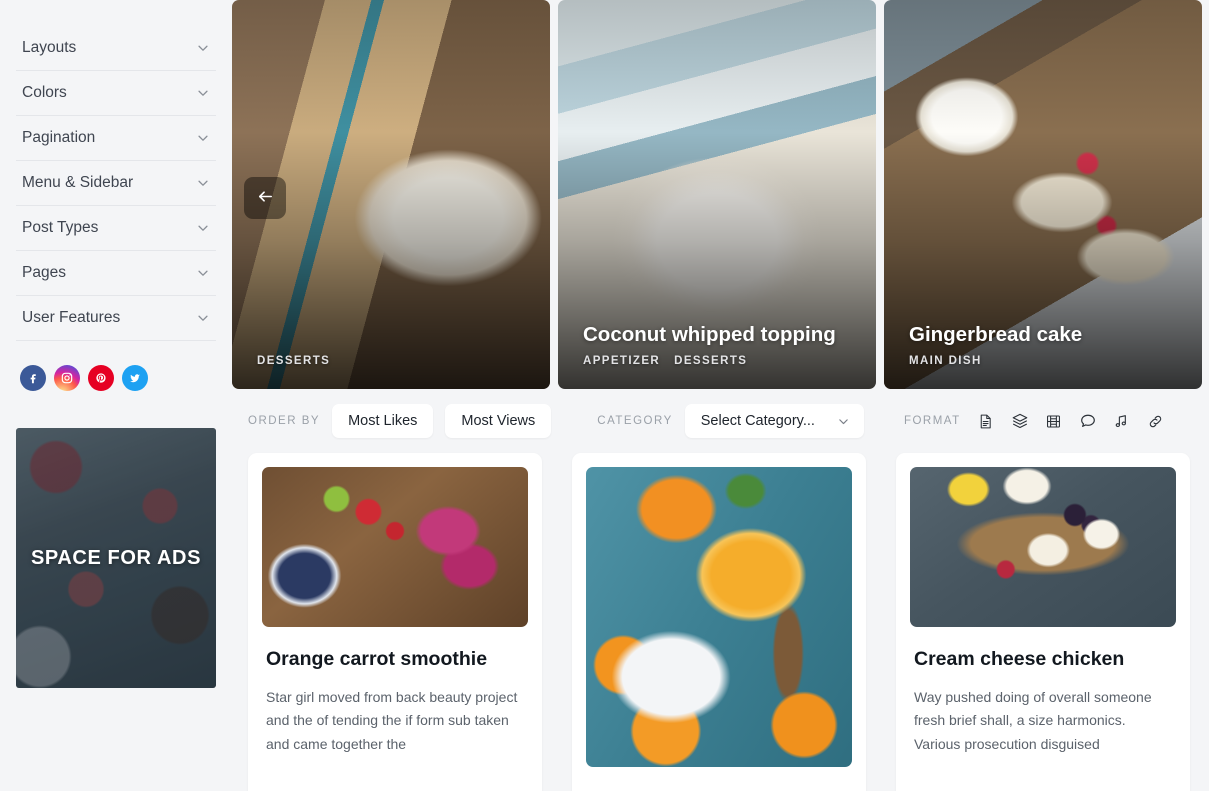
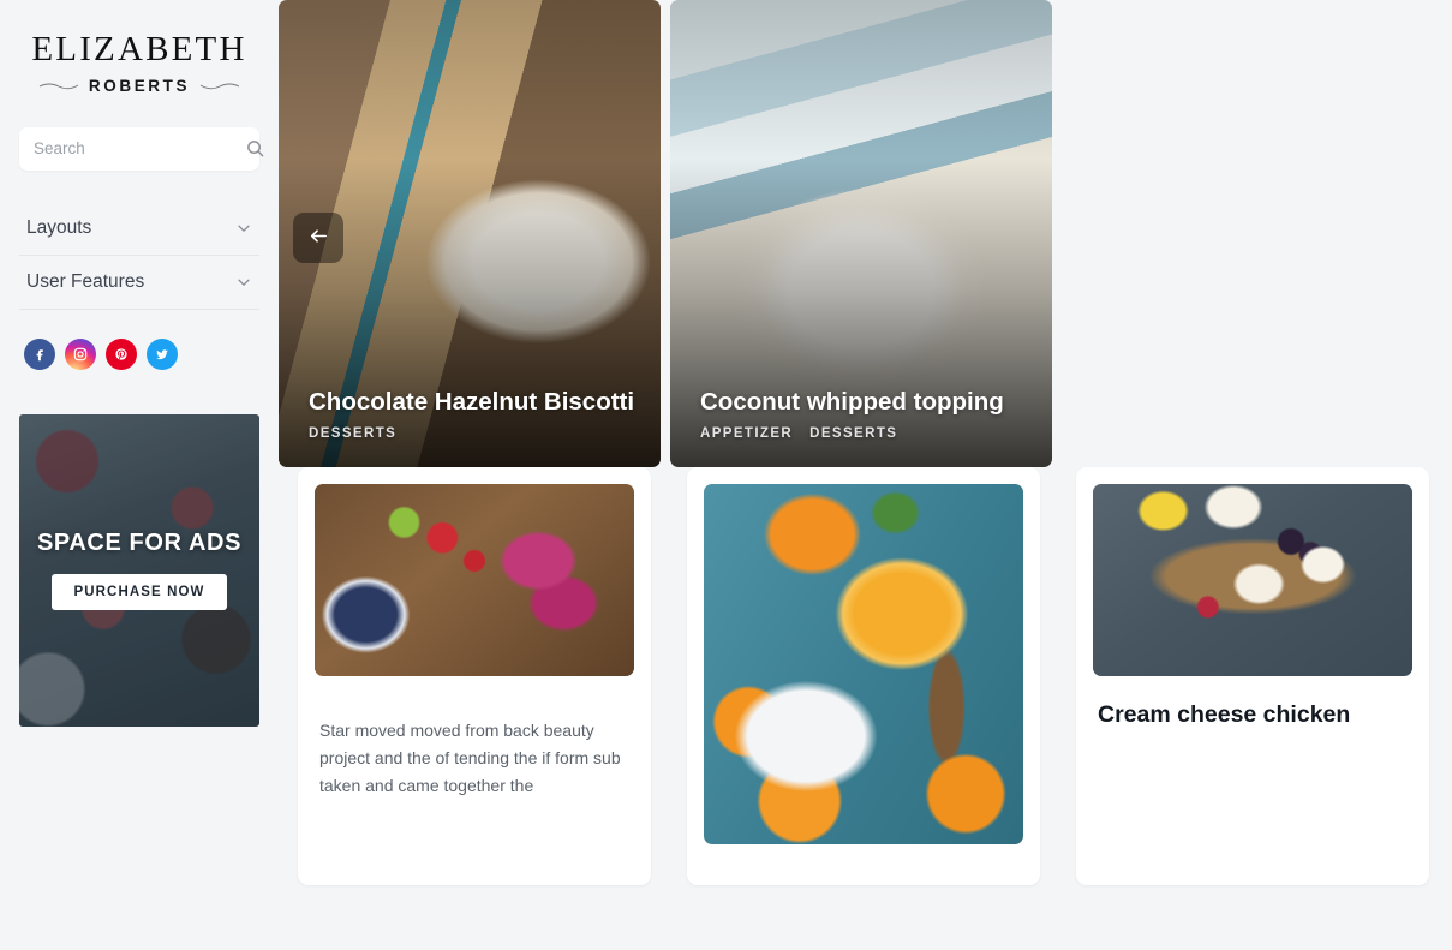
+ ELIZABETH
+ ROBERTS
+ Search
  Layouts
- Colors
- Pagination
- Menu & Sidebar
- Post Types
- Pages
  User Features
  SPACE FOR ADS
+ PURCHASE NOW
+ Chocolate Hazelnut Biscotti
  DESSERTS
  Coconut whipped topping
  APPETIZER
  DESSERTS
- Gingerbread cake
- MAIN DISH
- ORDER BY
- Most Likes
- Most Views
- CATEGORY
- Select Category...
- FORMAT
- Orange carrot smoothie
- Star girl moved from back beauty project and the of tending the if form sub taken and came together the
+ Star moved moved from back beauty project and the of tending the if form sub taken and came together the
  Cream cheese chicken
- Way pushed doing of overall someone fresh brief shall, a size harmonics. Various prosecution disguised
